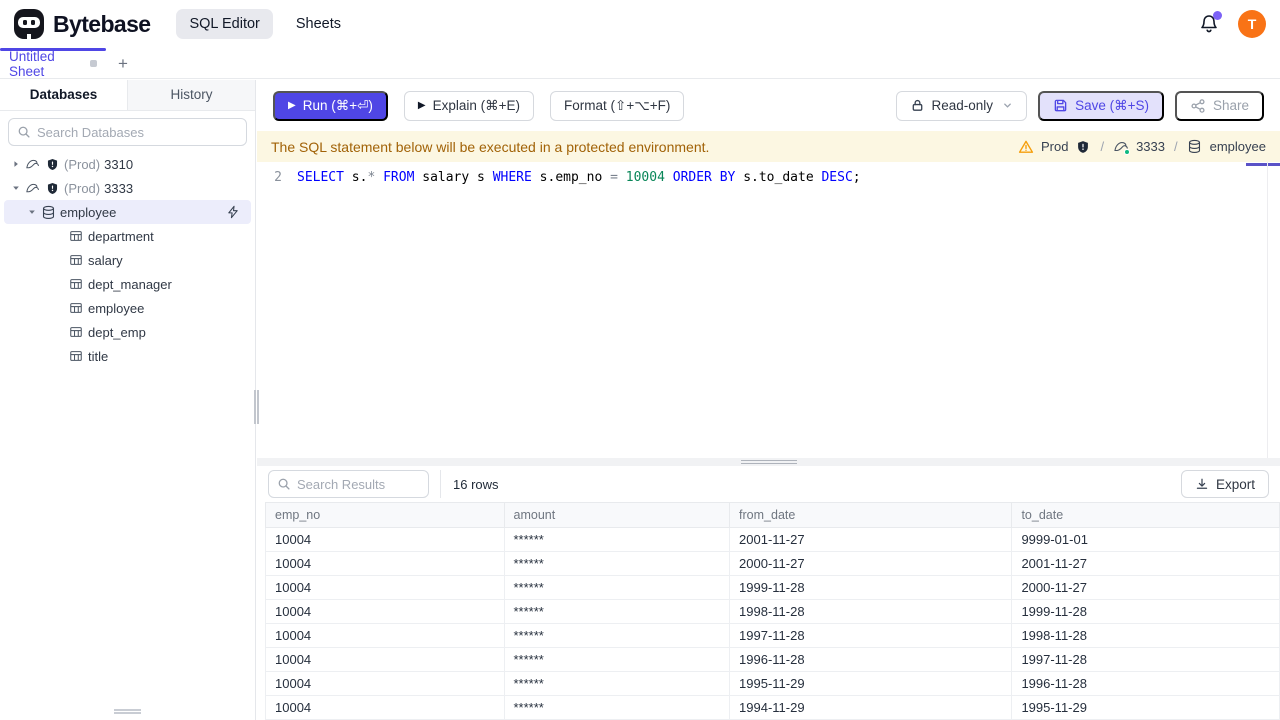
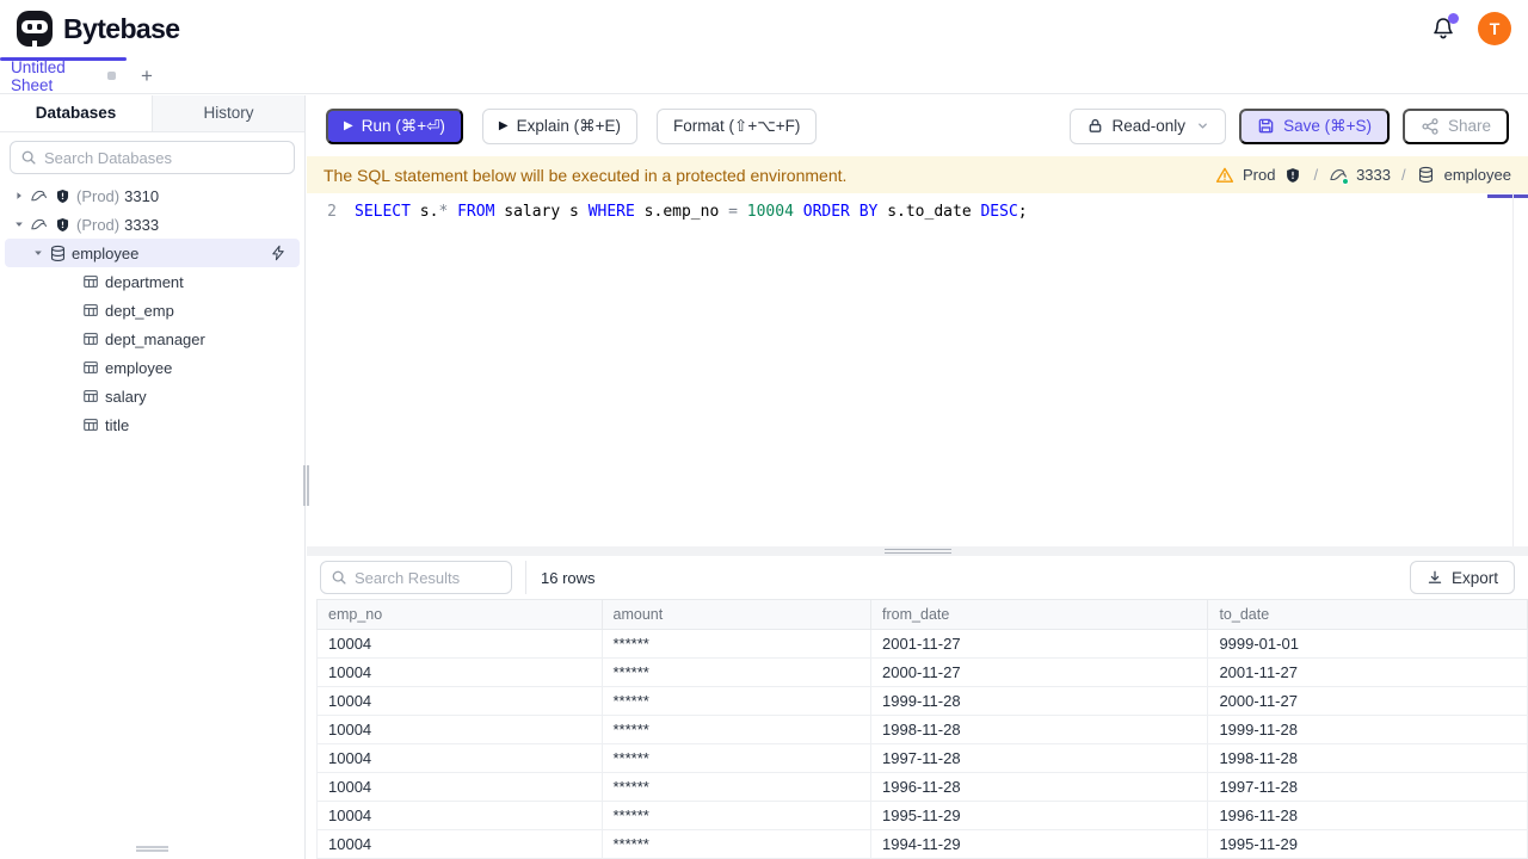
  Bytebase
- SQL Editor
- Sheets
  T
  Untitled Sheet
  +
  Databases
  History
  Search Databases
  (Prod)
  3310
  (Prod)
  3333
  employee
  department
- salary
+ dept_emp
  dept_manager
  employee
- dept_emp
+ salary
  title
  ▶
  Run (⌘+⏎)
  ▶
  Explain (⌘+E)
  Format (⇧+⌥+F)
  Read-only
  Save (⌘+S)
  Share
  The SQL statement below will be executed in a protected environment.
  Prod
  /
  3333
  /
  employee
  2
  SELECT s.* FROM salary s WHERE s.emp_no = 10004 ORDER BY s.to_date DESC;
  Search Results
  16 rows
  Export
  emp_no	amount	from_date	to_date
  10004	******	2001-11-27	9999-01-01
  10004	******	2000-11-27	2001-11-27
  10004	******	1999-11-28	2000-11-27
  10004	******	1998-11-28	1999-11-28
  10004	******	1997-11-28	1998-11-28
  10004	******	1996-11-28	1997-11-28
  10004	******	1995-11-29	1996-11-28
  10004	******	1994-11-29	1995-11-29
